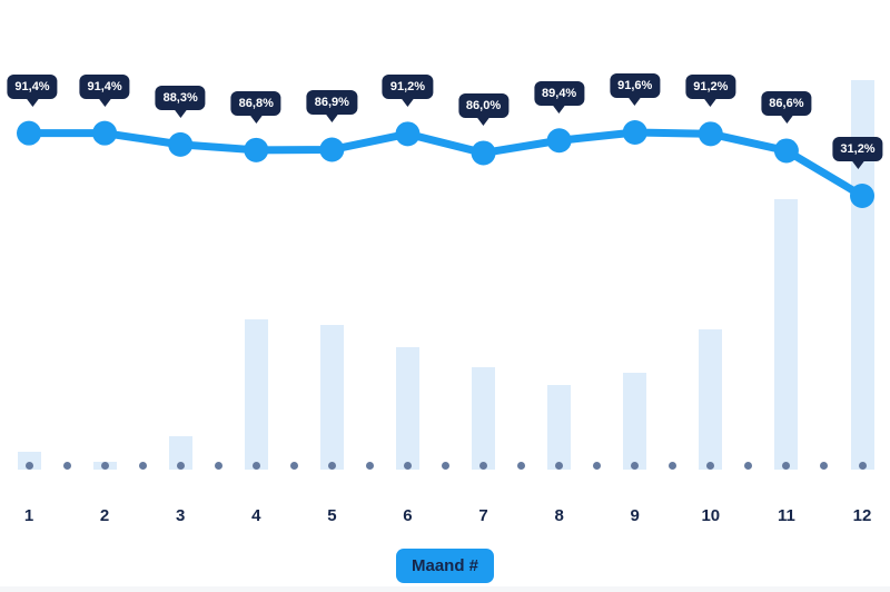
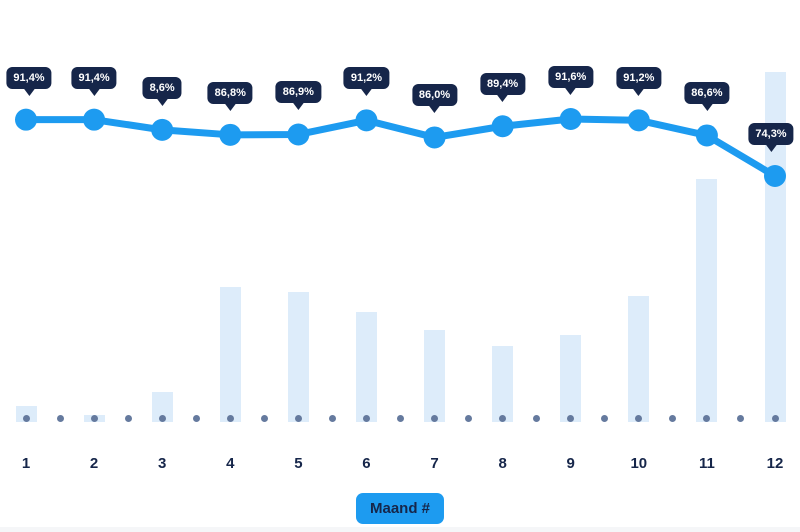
  91,4%
  91,4%
- 88,3%
+ 8,6%
  86,8%
  86,9%
  91,2%
  86,0%
  89,4%
  91,6%
  91,2%
  86,6%
- 31,2%
+ 74,3%
  1
  2
  3
  4
  5
  6
  7
  8
  9
  10
  11
  12
  Maand #
